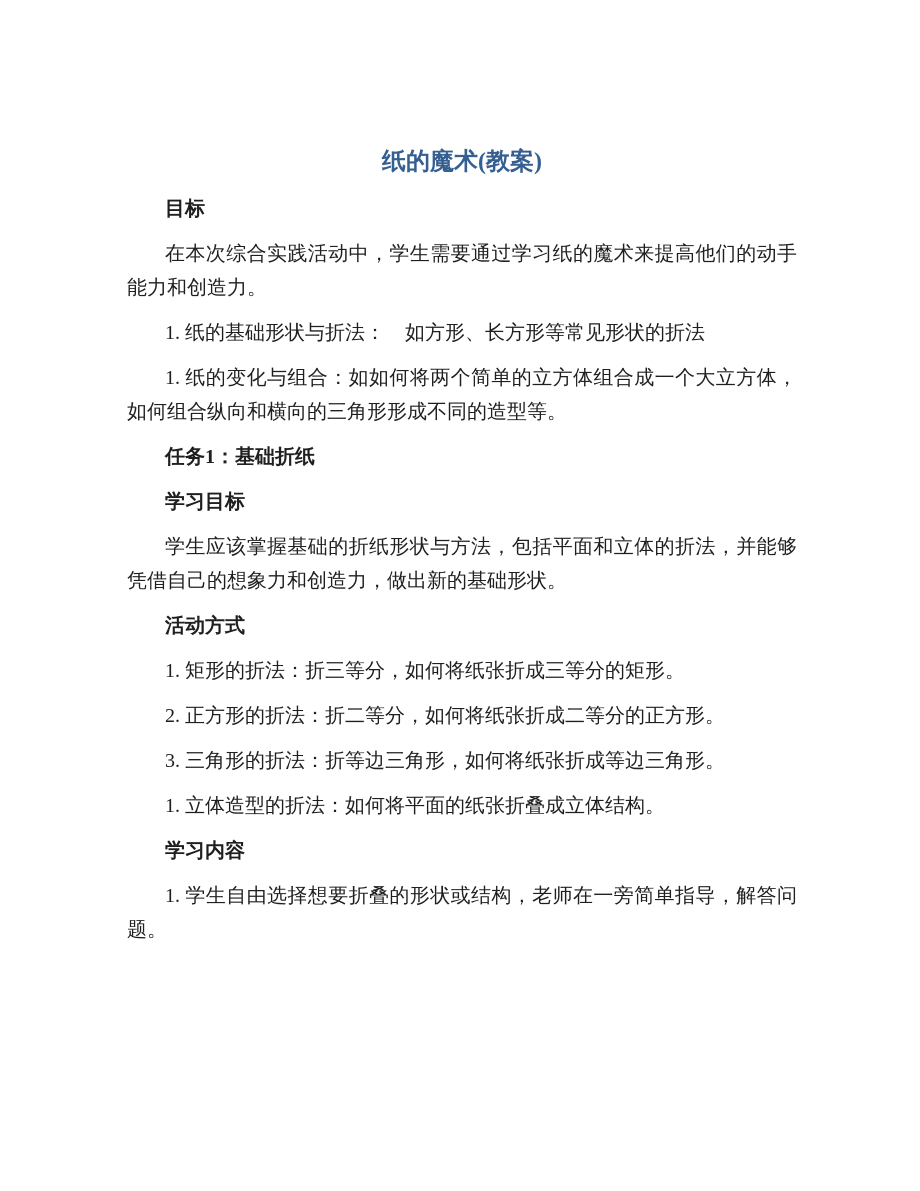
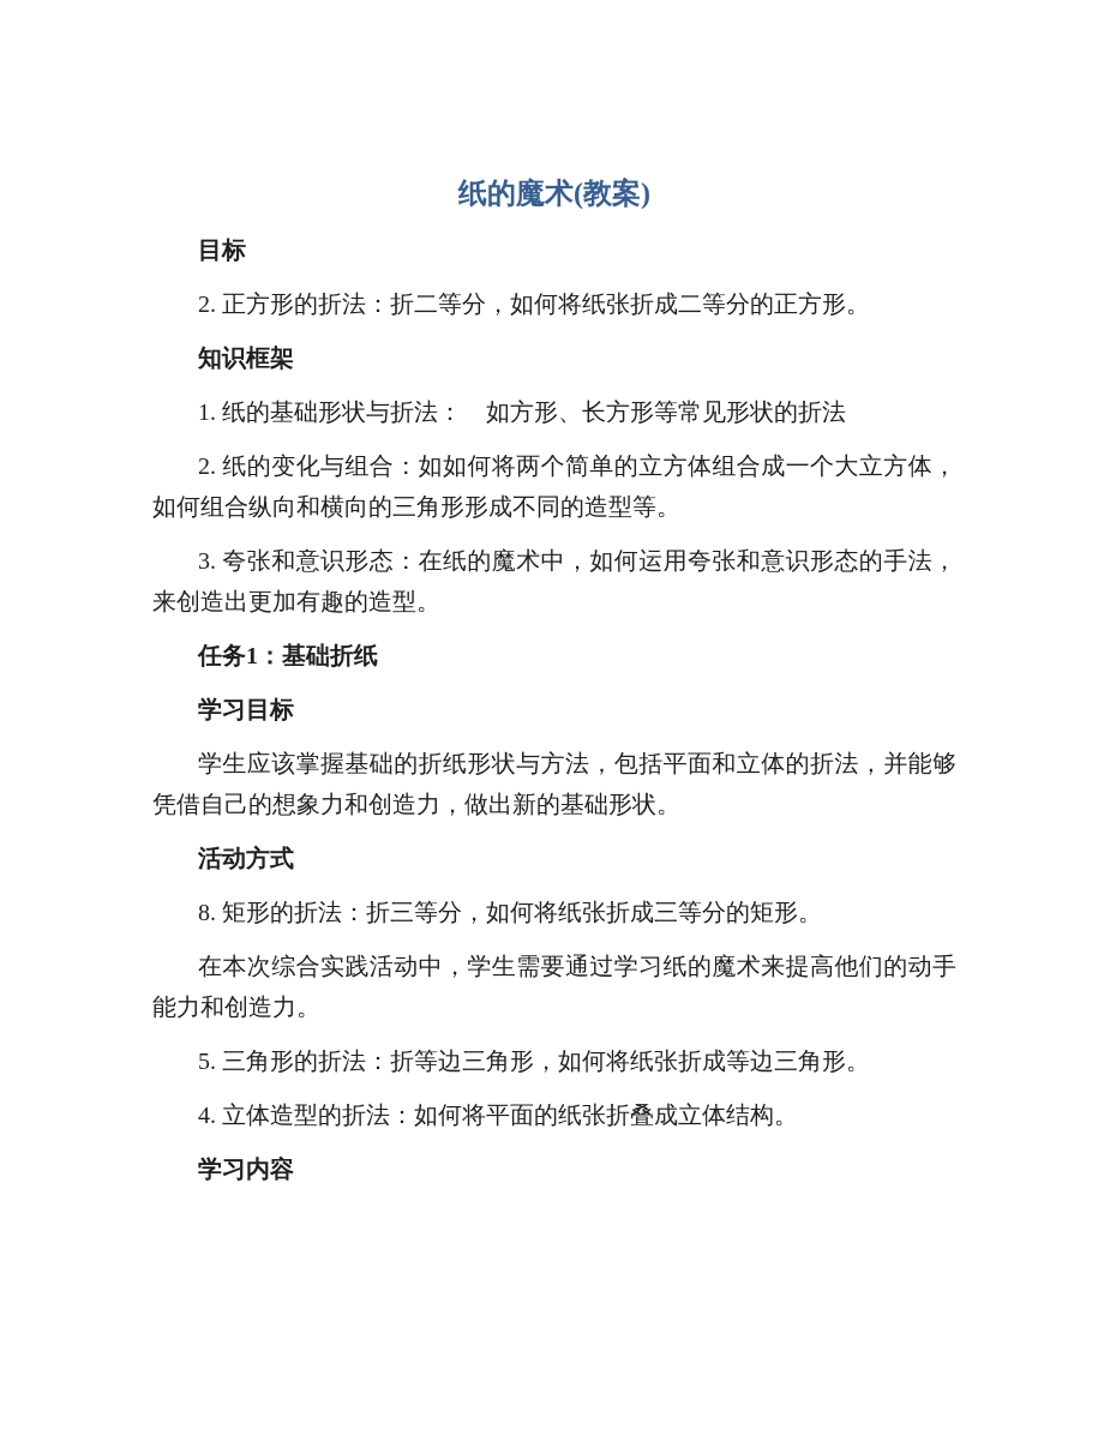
  纸的魔术(教案)
  目标
- 在本次综合实践活动中，学生需要通过学习纸的魔术来提高他们的动手能力和创造力。
+ 2. 正方形的折法：折二等分，如何将纸张折成二等分的正方形。
+ 知识框架
  1. 纸的基础形状与折法： 如方形、长方形等常见形状的折法
- 1. 纸的变化与组合：如如何将两个简单的立方体组合成一个大立方体，如何组合纵向和横向的三角形形成不同的造型等。
+ 2. 纸的变化与组合：如如何将两个简单的立方体组合成一个大立方体，如何组合纵向和横向的三角形形成不同的造型等。
+ 3. 夸张和意识形态：在纸的魔术中，如何运用夸张和意识形态的手法，来创造出更加有趣的造型。
  任务1：基础折纸
  学习目标
  学生应该掌握基础的折纸形状与方法，包括平面和立体的折法，并能够凭借自己的想象力和创造力，做出新的基础形状。
  活动方式
- 1. 矩形的折法：折三等分，如何将纸张折成三等分的矩形。
+ 8. 矩形的折法：折三等分，如何将纸张折成三等分的矩形。
- 2. 正方形的折法：折二等分，如何将纸张折成二等分的正方形。
+ 在本次综合实践活动中，学生需要通过学习纸的魔术来提高他们的动手能力和创造力。
- 3. 三角形的折法：折等边三角形，如何将纸张折成等边三角形。
+ 5. 三角形的折法：折等边三角形，如何将纸张折成等边三角形。
- 1. 立体造型的折法：如何将平面的纸张折叠成立体结构。
+ 4. 立体造型的折法：如何将平面的纸张折叠成立体结构。
  学习内容
- 1. 学生自由选择想要折叠的形状或结构，老师在一旁简单指导，解答问题。
